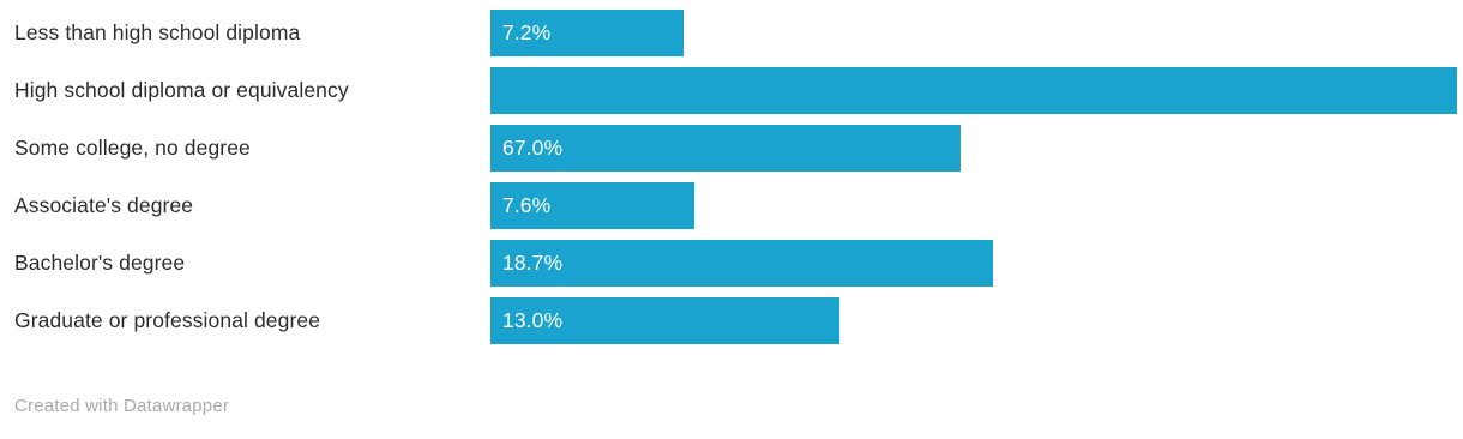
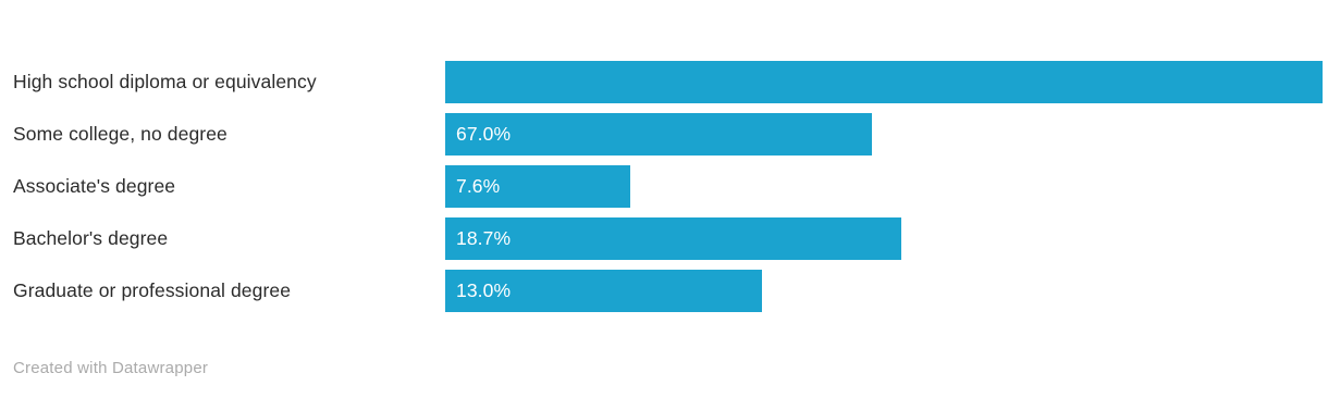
- Less than high school diploma
- 7.2%
  High school diploma or equivalency
  Some college, no degree
  67.0%
  Associate's degree
  7.6%
  Bachelor's degree
  18.7%
  Graduate or professional degree
  13.0%
  Created with Datawrapper
